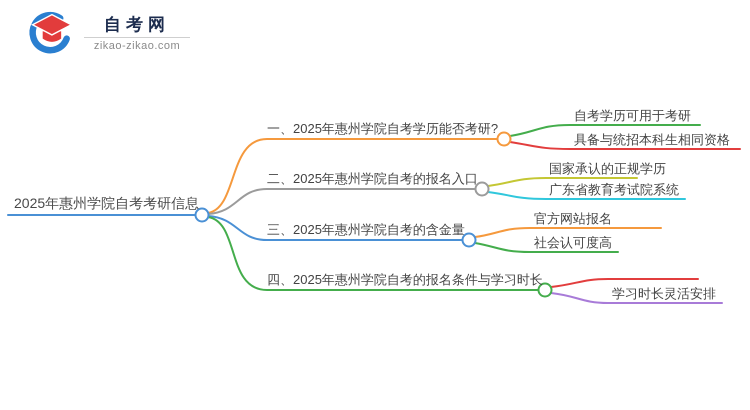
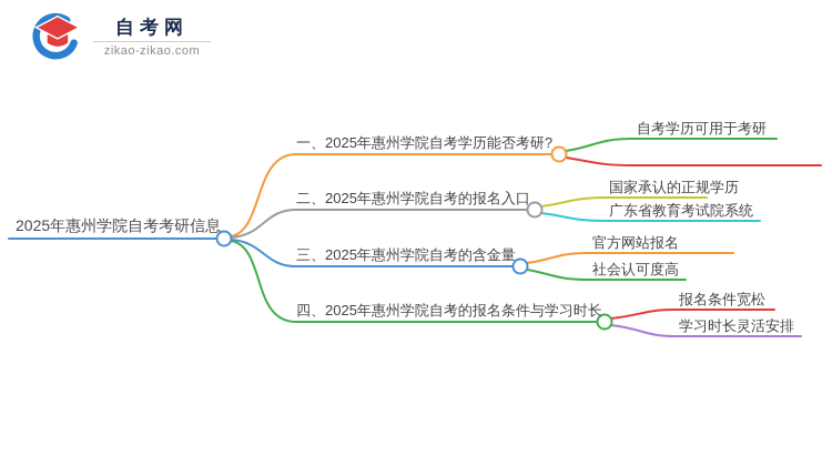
  自考网
  zikao-zikao.com
  2025年惠州学院自考考研信息
  一、2025年惠州学院自考学历能否考研?
  二、2025年惠州学院自考的报名入口
  三、2025年惠州学院自考的含金量
  四、2025年惠州学院自考的报名条件与学习时长
  自考学历可用于考研
- 具备与统招本科生相同资格
  国家承认的正规学历
  广东省教育考试院系统
  官方网站报名
  社会认可度高
+ 报名条件宽松
  学习时长灵活安排
